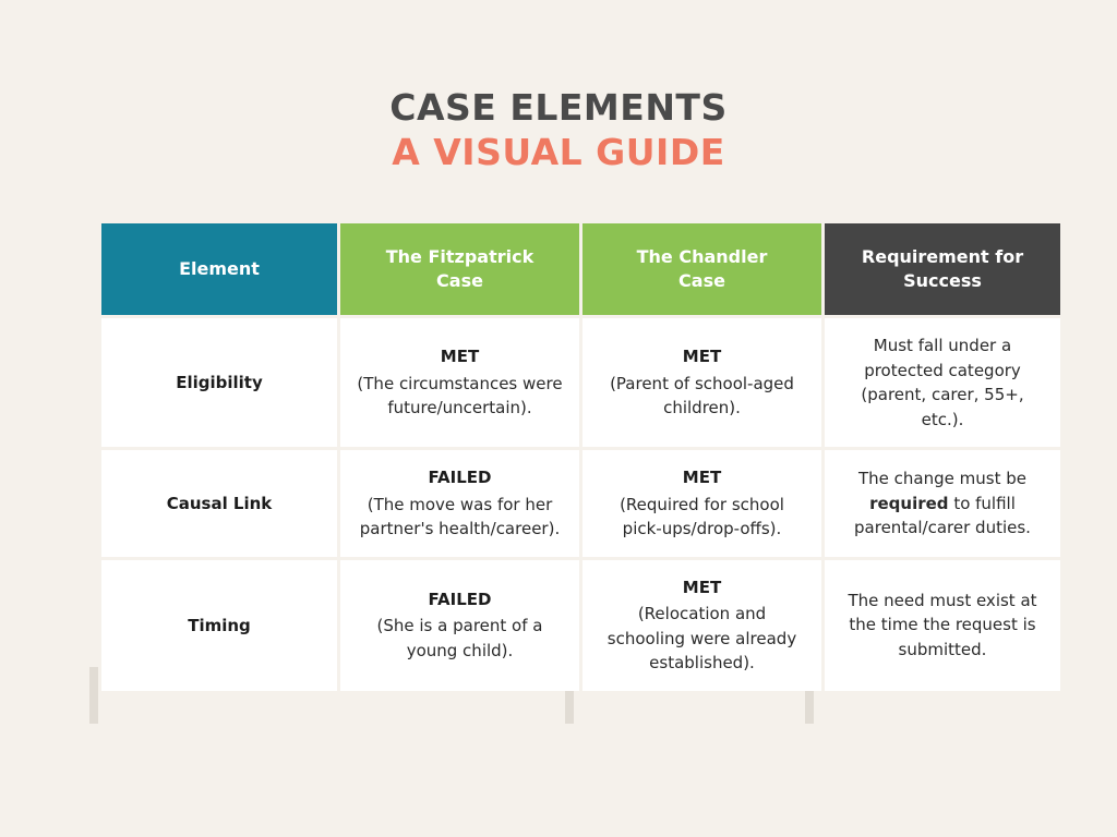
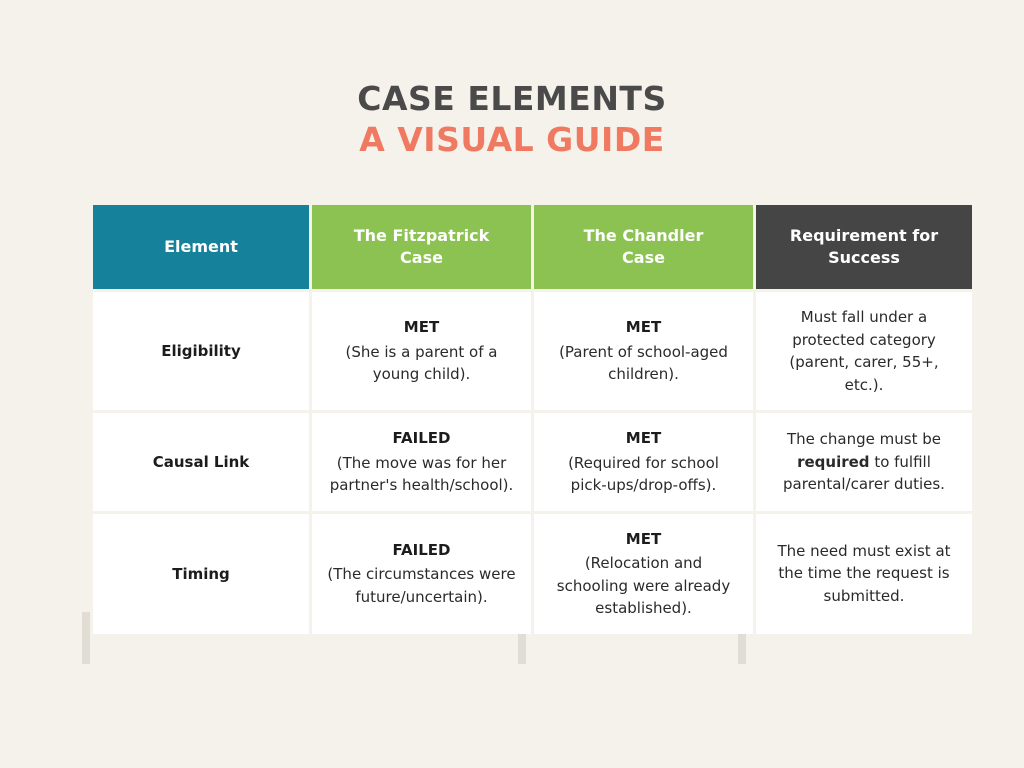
  CASE ELEMENTS
  A VISUAL GUIDE
  Element	The Fitzpatrick Case	The Chandler Case	Requirement for Success
- Eligibility	MET (The circumstances were future/uncertain).	MET (Parent of school-aged children).	Must fall under a protected category (parent, carer, 55+, etc.).
+ Eligibility	MET (She is a parent of a young child).	MET (Parent of school-aged children).	Must fall under a protected category (parent, carer, 55+, etc.).
- Causal Link	FAILED (The move was for her partner's health/career).	MET (Required for school pick-ups/drop-offs).	The change must be required to fulfill parental/carer duties.
+ Causal Link	FAILED (The move was for her partner's health/school).	MET (Required for school pick-ups/drop-offs).	The change must be required to fulfill parental/carer duties.
- Timing	FAILED (She is a parent of a young child).	MET (Relocation and schooling were already established).	The need must exist at the time the request is submitted.
+ Timing	FAILED (The circumstances were future/uncertain).	MET (Relocation and schooling were already established).	The need must exist at the time the request is submitted.
